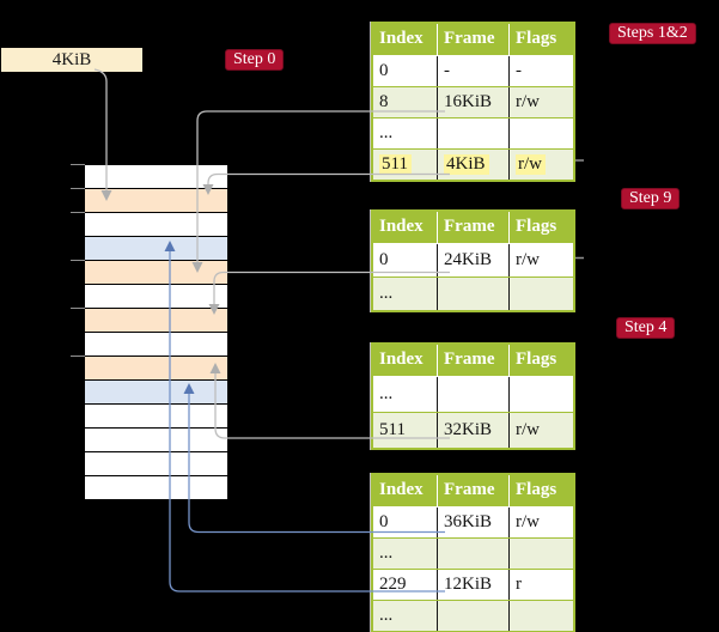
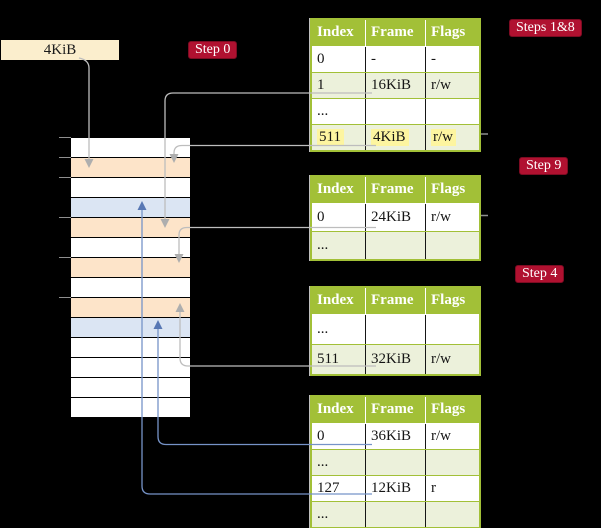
  4KiB
  Step 0
- Steps 1&2
+ Steps 1&8
  Step 9
  Step 4
  Index
  Frame
  Flags
  0
  -
  -
- 8
+ 1
  16KiB
  r/w
  ...
  511
  4KiB
  r/w
  Index
  Frame
  Flags
  0
  24KiB
  r/w
  ...
  Index
  Frame
  Flags
  ...
  511
  32KiB
  r/w
  Index
  Frame
  Flags
  0
  36KiB
  r/w
  ...
- 229
+ 127
  12KiB
  r
  ...
